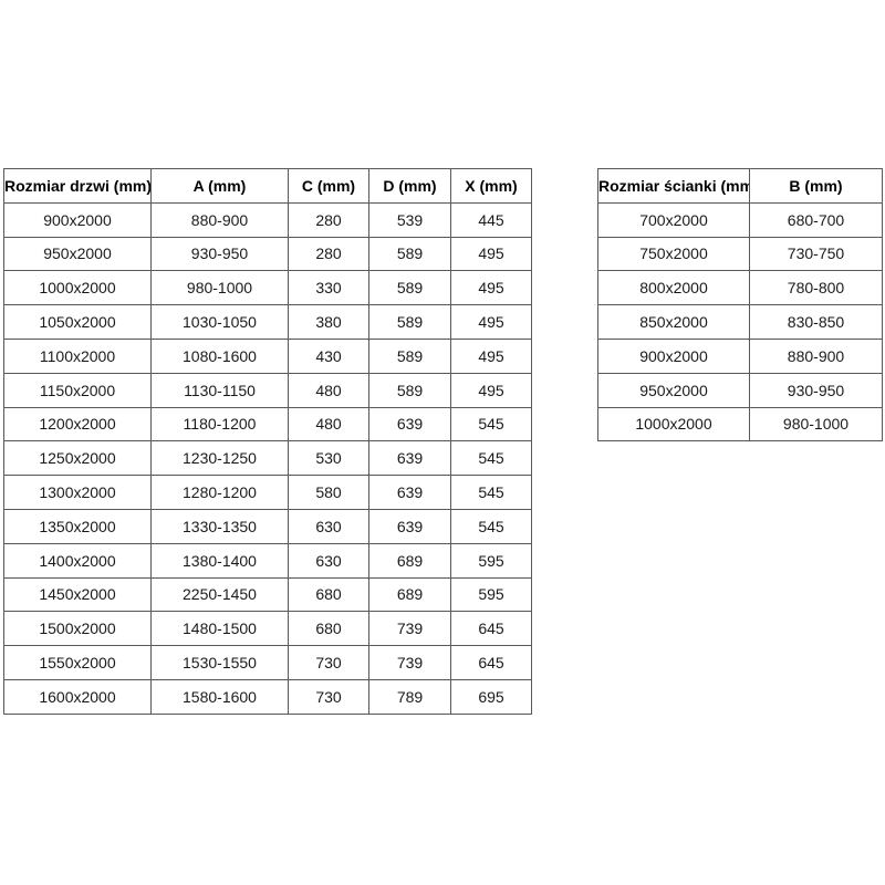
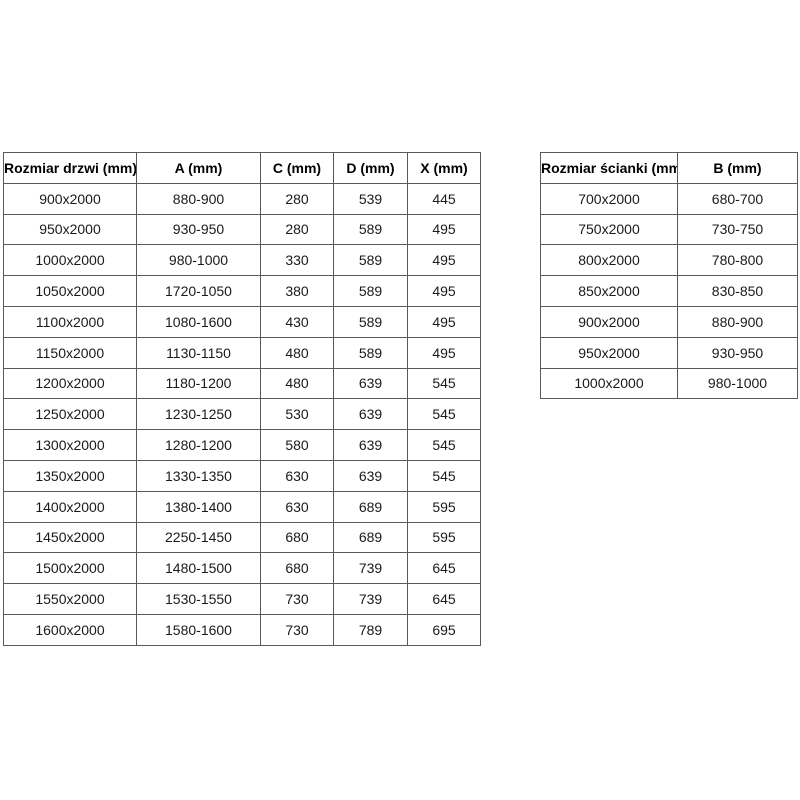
  Rozmiar drzwi (mm)	A (mm)	C (mm)	D (mm)	X (mm)
  900x2000	880-900	280	539	445
  950x2000	930-950	280	589	495
  1000x2000	980-1000	330	589	495
- 1050x2000	1030-1050	380	589	495
+ 1050x2000	1720-1050	380	589	495
  1100x2000	1080-1600	430	589	495
  1150x2000	1130-1150	480	589	495
  1200x2000	1180-1200	480	639	545
  1250x2000	1230-1250	530	639	545
  1300x2000	1280-1200	580	639	545
  1350x2000	1330-1350	630	639	545
  1400x2000	1380-1400	630	689	595
  1450x2000	2250-1450	680	689	595
  1500x2000	1480-1500	680	739	645
  1550x2000	1530-1550	730	739	645
  1600x2000	1580-1600	730	789	695
  Rozmiar ścianki (mm	B (mm)
  700x2000	680-700
  750x2000	730-750
  800x2000	780-800
  850x2000	830-850
  900x2000	880-900
  950x2000	930-950
  1000x2000	980-1000
